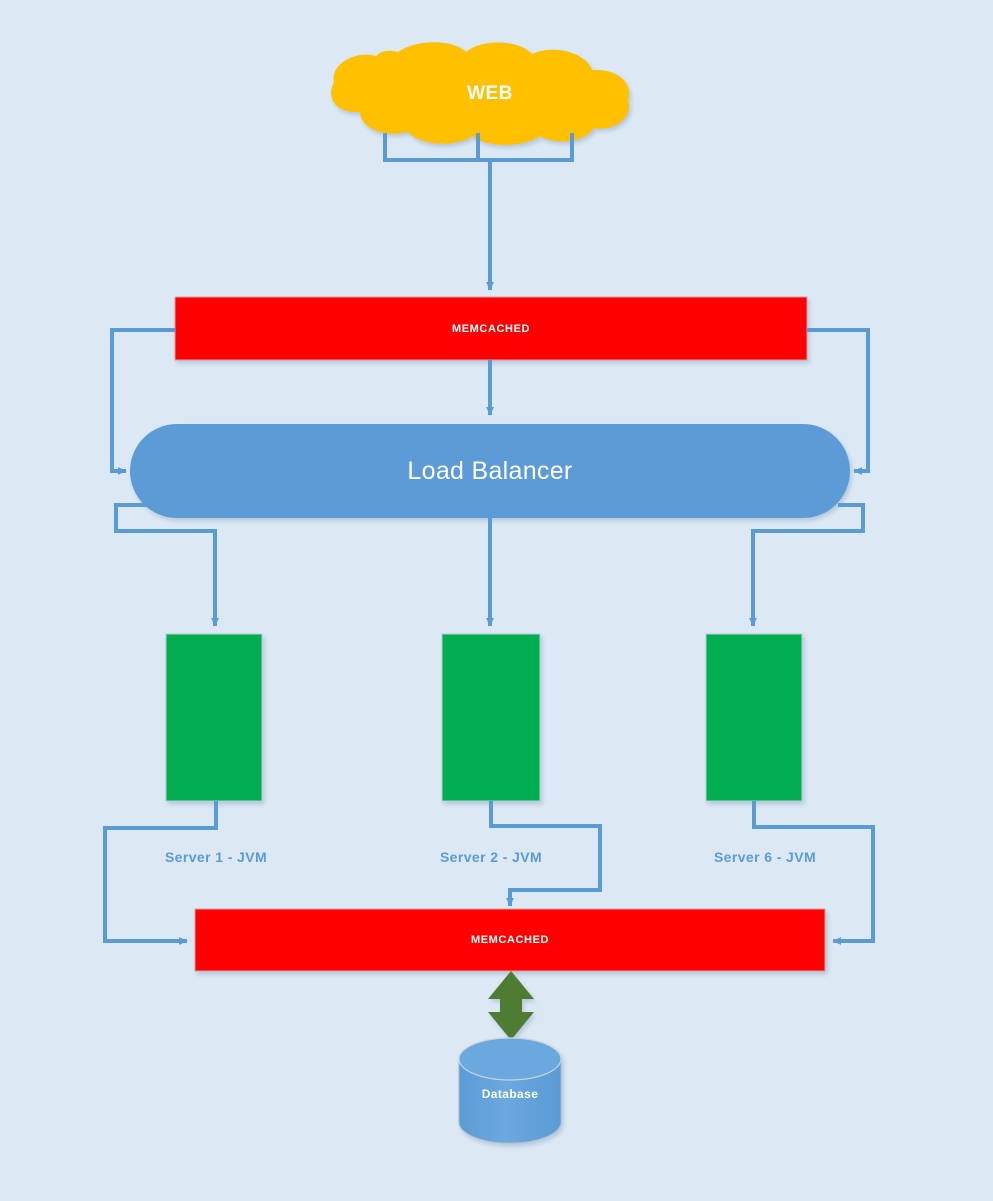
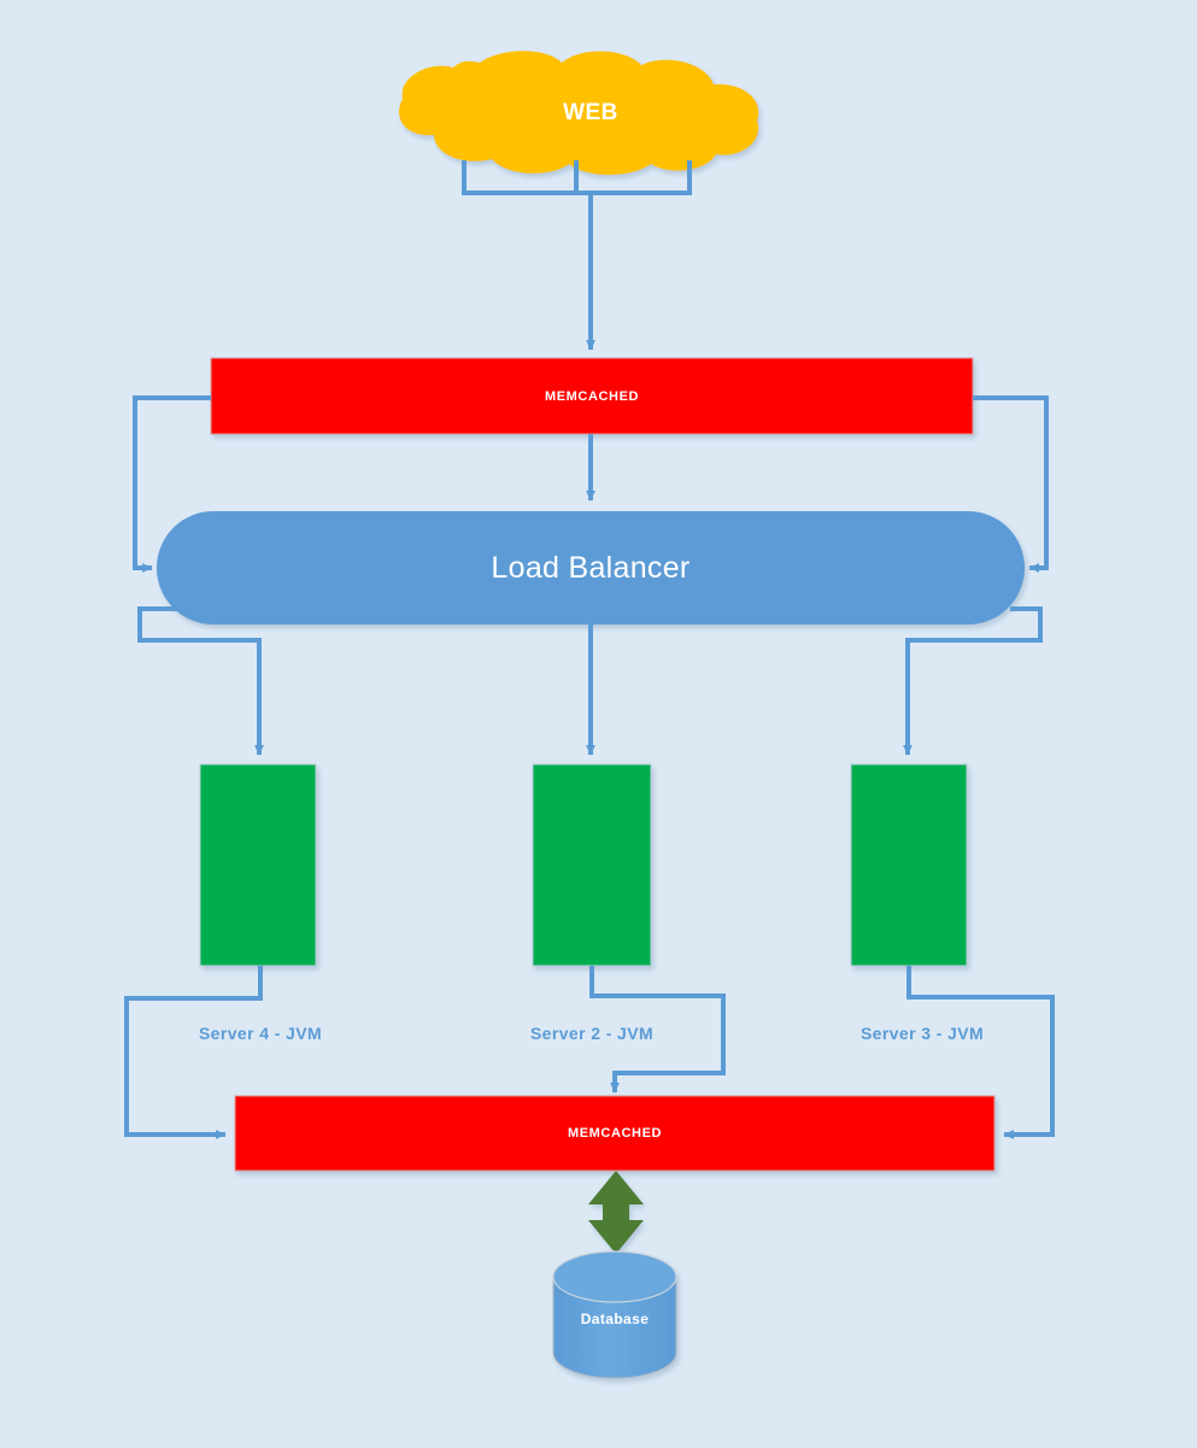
  WEB
  MEMCACHED
  Load Balancer
- Server 1 - JVM
+ Server 4 - JVM
  Server 2 - JVM
- Server 6 - JVM
+ Server 3 - JVM
  MEMCACHED
  Database
